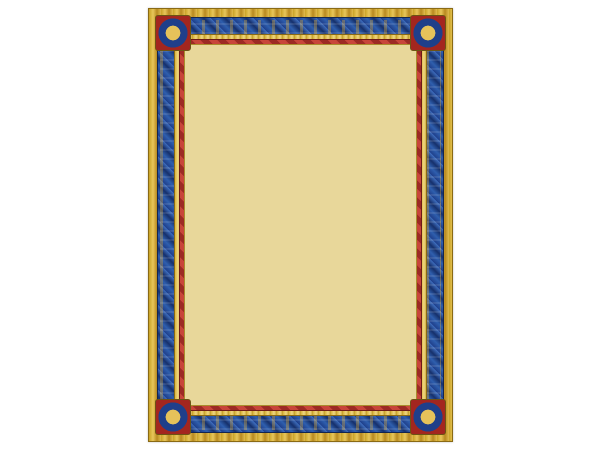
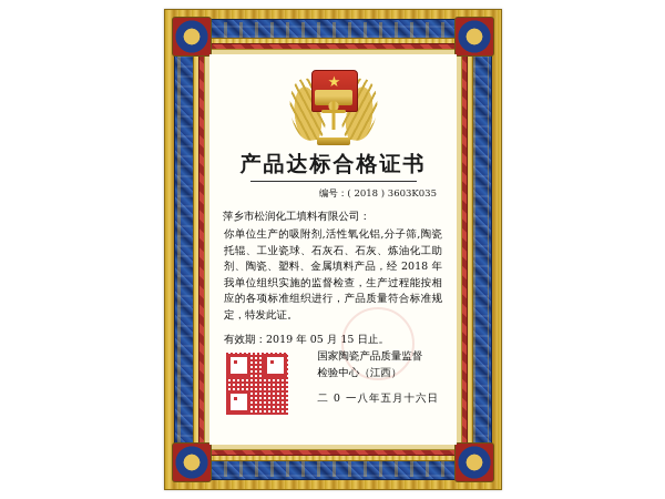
+ 产品达标合格证书
+ 编号：( 2018 ) 3603K035
+ 萍乡市松润化工填料有限公司：
+ 你单位生产的吸附剂,活性氧化铝,分子筛,陶瓷托辊、工业瓷球、石灰石、石灰、炼油化工助剂、陶瓷、塑料、金属填料产品，经 2018 年我单位组织实施的监督检查，生产过程能按相应的各项标准组织进行，产品质量符合标准规定，特发此证。
+ 有效期：2019 年 05 月 15 日止。
+ 国家陶瓷产品质量监督
+ 检验中心（江西）
+ 二 0 一八年五月十六日
